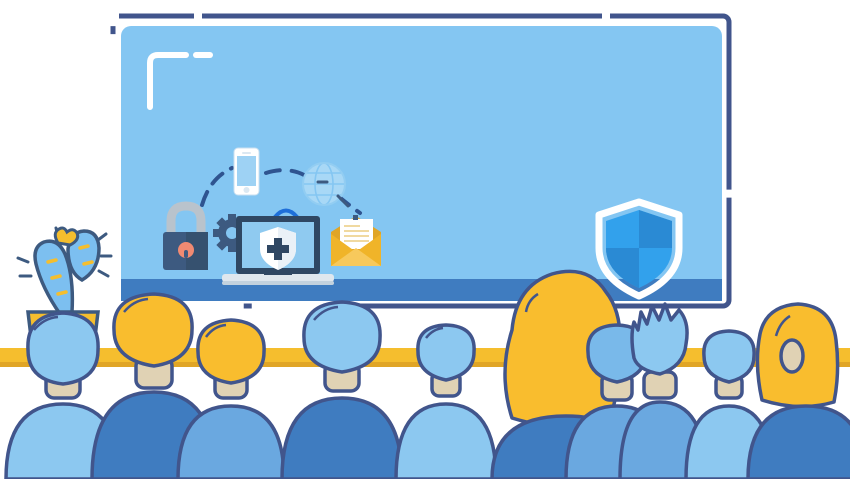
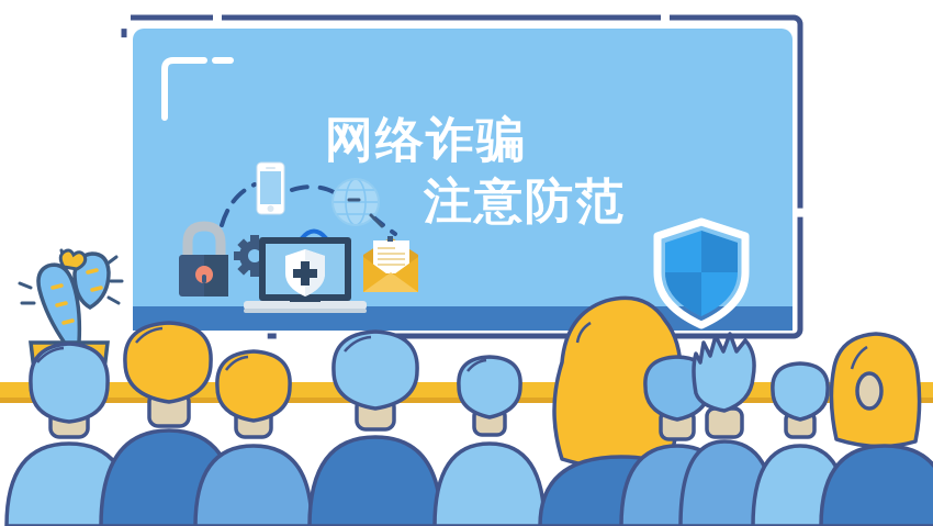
+ 网络诈骗
+ 注意防范
